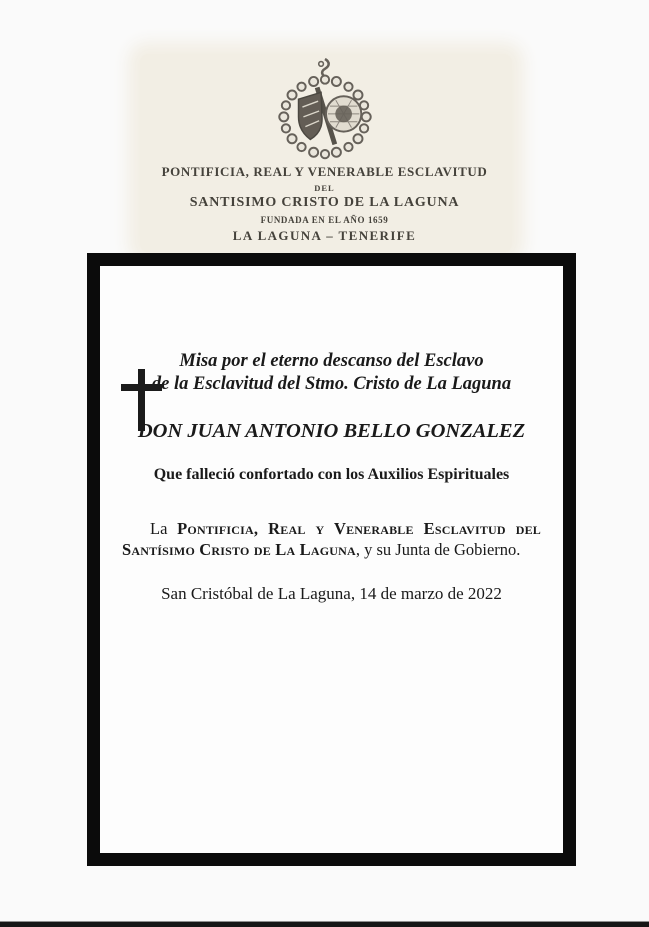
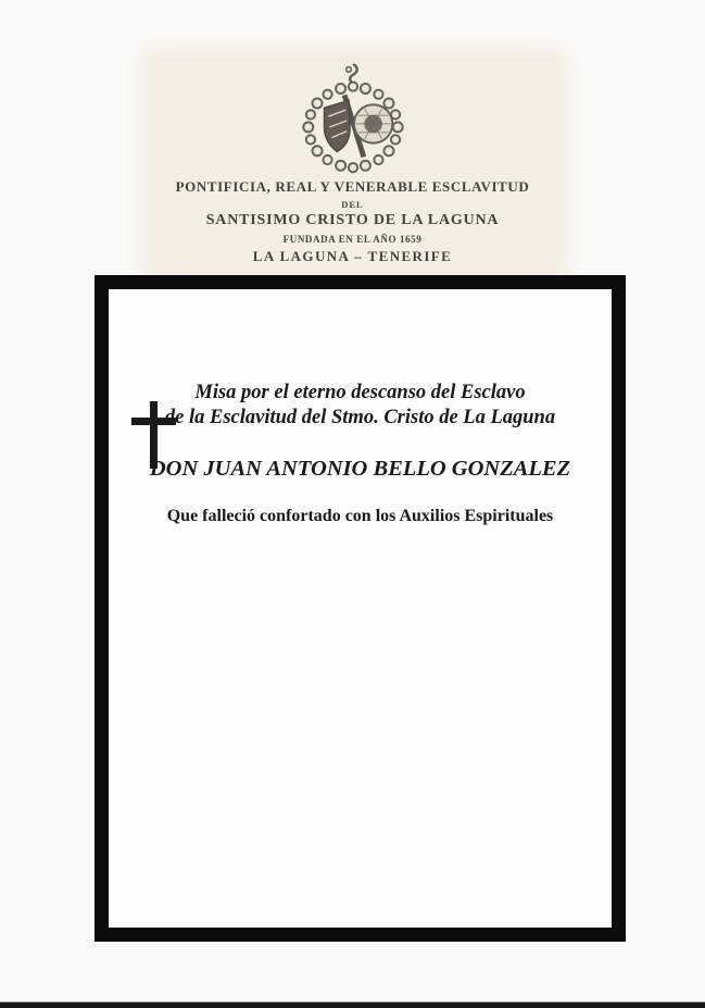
  PONTIFICIA, REAL Y VENERABLE ESCLAVITUD
  DEL
  SANTISIMO CRISTO DE LA LAGUNA
  FUNDADA EN EL AÑO 1659
  LA LAGUNA – TENERIFE
  Misa por el eterno descanso del Esclavo
  e la Esclavitud del Stmo. Cristo de La Laguna
  DON JUAN ANTONIO BELLO GONZALEZ
  Que falleció confortado con los Auxilios Espirituales
- La Pontificia, Real y Venerable Esclavitud del Santísimo Cristo de La Laguna, y su Junta de Gobierno.
- San Cristóbal de La Laguna, 14 de marzo de 2022
